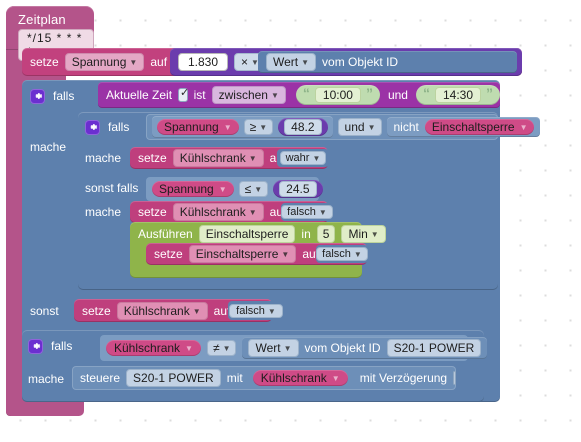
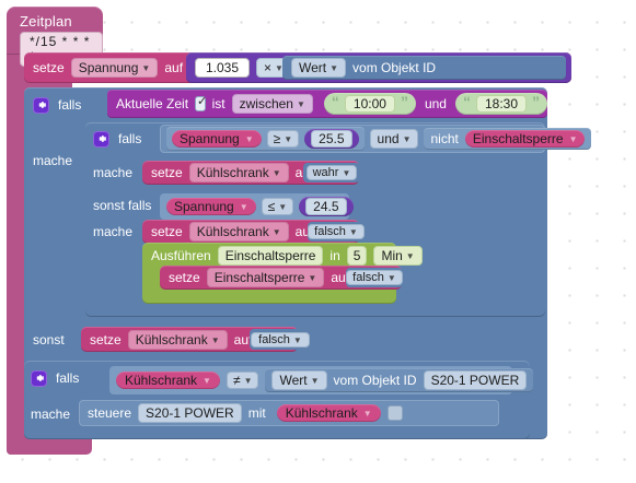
  Zeitplan
  */15 * * *
  setze
  Spannung
  ▼
  auf
- 1.830
+ 1.035
  ×
  ▼
  Wert
  ▼
  vom Objekt ID
  falls
  Aktuelle Zeit
  ist
  zwischen
  ▼
  “
  10:00
  ”
  und
  “
- 14:30
+ 18:30
  ”
  mache
  falls
  Spannung
  ▼
  ≥
  ▼
- 48.2
+ 25.5
  und
  ▼
  nicht
  Einschaltsperre
  ▼
  mache
  setze
  Kühlschrank
  ▼
  wahr
  ▼
  sonst falls
  Spannung
  ▼
  ≤
  ▼
  24.5
  mache
  setze
  Kühlschrank
  ▼
  falsch
  ▼
  Ausführen
  Einschaltsperre
  in
  5
  Min
  ▼
  setze
  Einschaltsperre
  ▼
  falsch
  ▼
  sonst
  setze
  Kühlschrank
  ▼
  falsch
  ▼
  falls
  Kühlschrank
  ▼
  ≠
  ▼
  Wert
  ▼
  vom Objekt ID
  S20-1 POWER
  mache
  steuere
  S20-1 POWER
  mit
  Kühlschrank
  ▼
- mit Verzögerung
